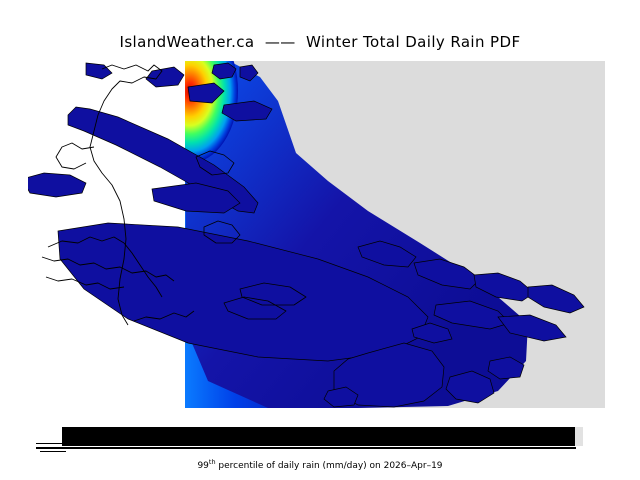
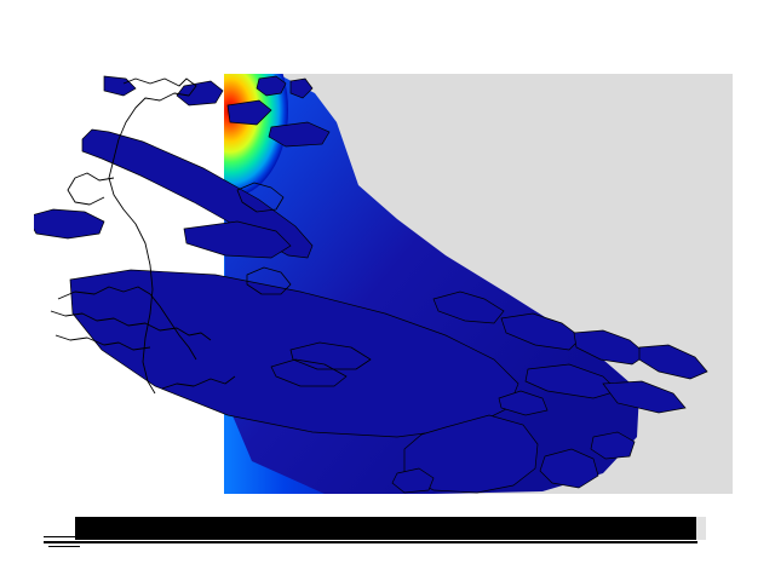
- IslandWeather.ca —— Winter Total Daily Rain PDF
- 99th percentile of daily rain (mm/day) on 2026–Apr–19
